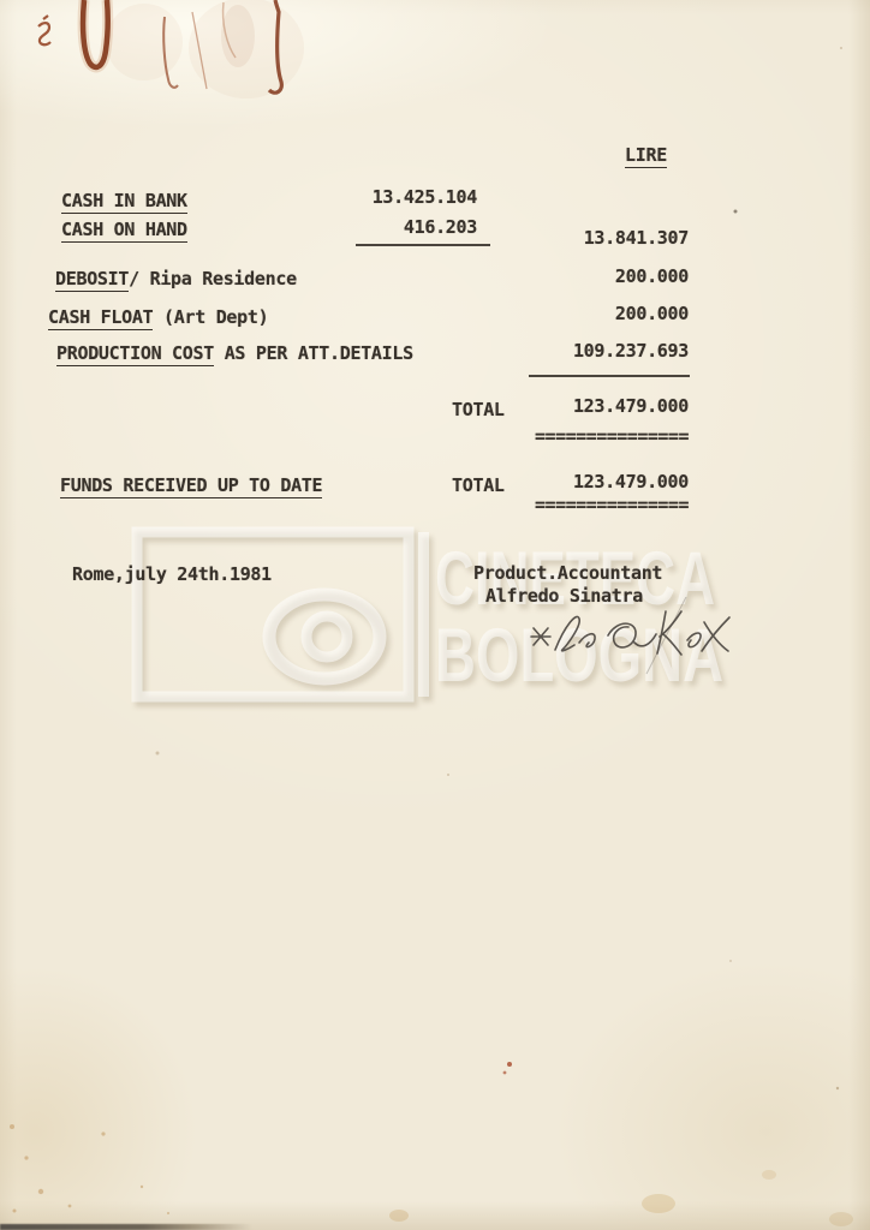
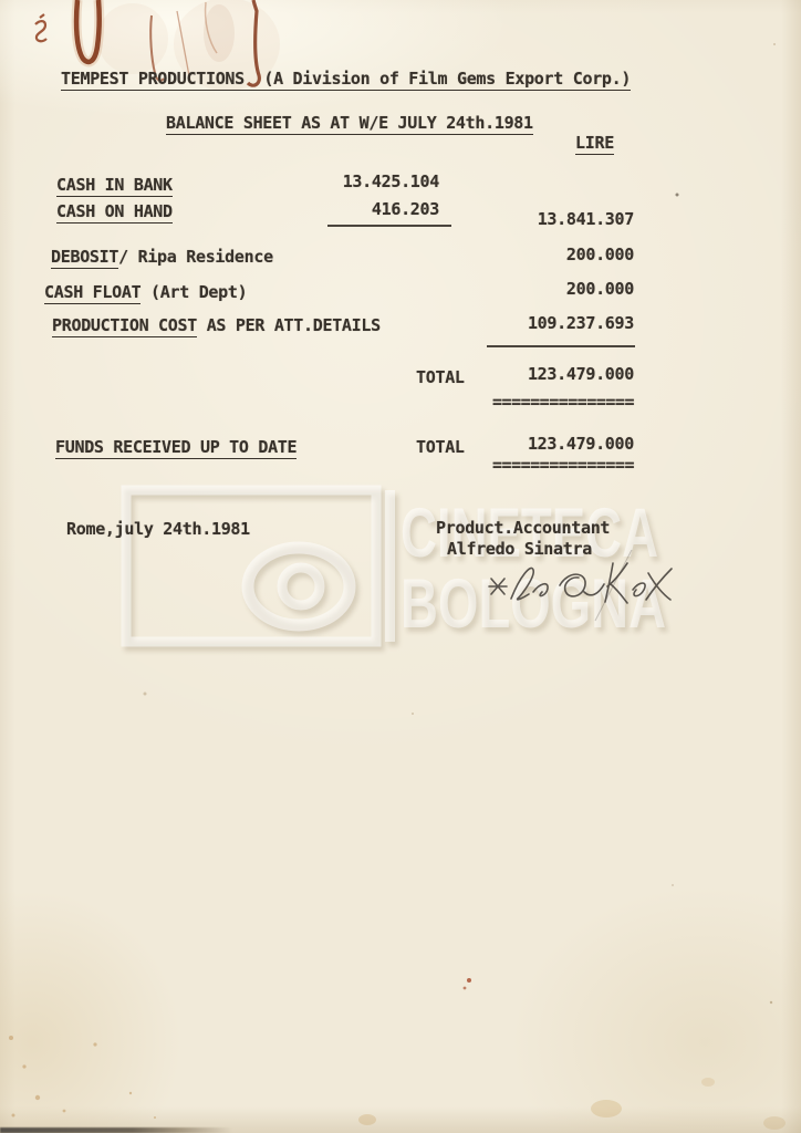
  CINETECA
  BOLOGNA
+ TEMPEST PRODUCTIONS (A Division of Film Gems Export Corp.)
+ BALANCE SHEET AS AT W/E JULY 24th.1981
  LIRE
  CASH IN BANK
  13.425.104
  CASH ON HAND
  416.203
  13.841.307
  DEBOSIT/ Ripa Residence
  200.000
  CASH FLOAT (Art Dept)
  200.000
  PRODUCTION COST AS PER ATT.DETAILS
  109.237.693
  TOTAL
  123.479.000
  ===============
  FUNDS RECEIVED UP TO DATE
  TOTAL
  123.479.000
  ===============
  Rome,july 24th.1981
  Product.Accountant
  Alfredo Sinatra
